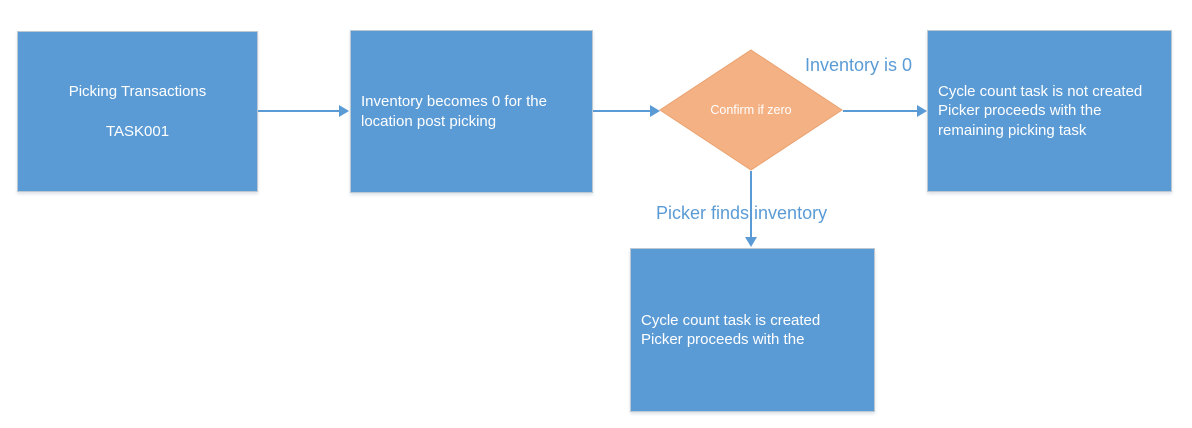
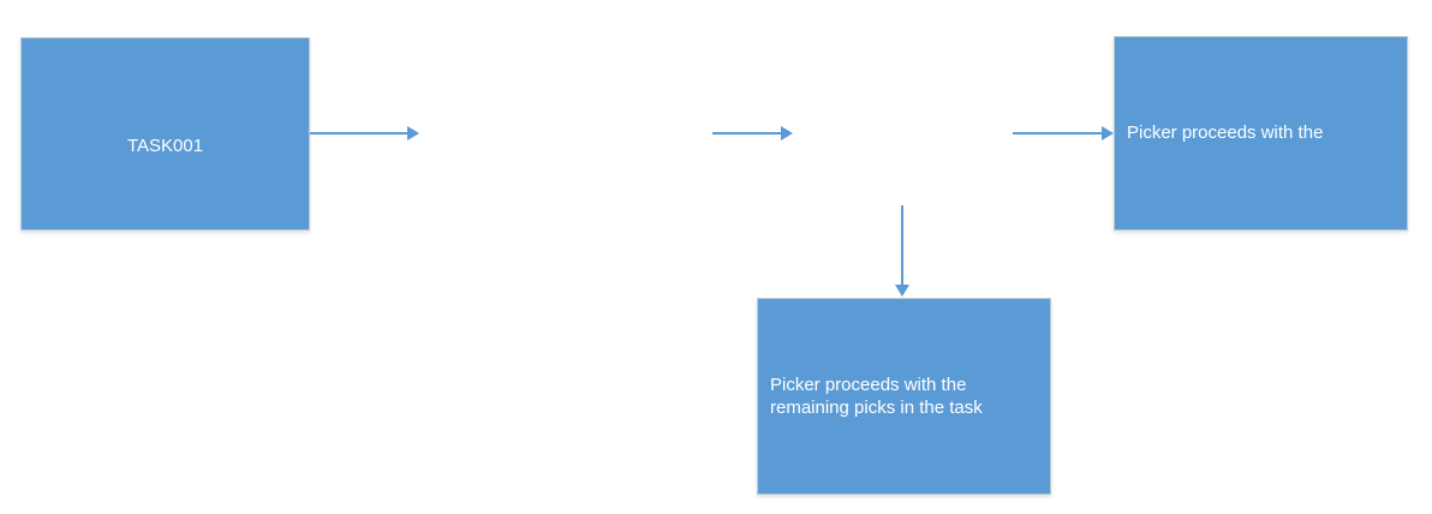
- Picking Transactions
  TASK001
- Inventory becomes 0 for the
- location post picking
- Confirm if zero
- Inventory is 0
- Cycle count task is not created
  Picker proceeds with the
- remaining picking task
- Picker finds inventory
- Cycle count task is created
  Picker proceeds with the
+ remaining picks in the task
